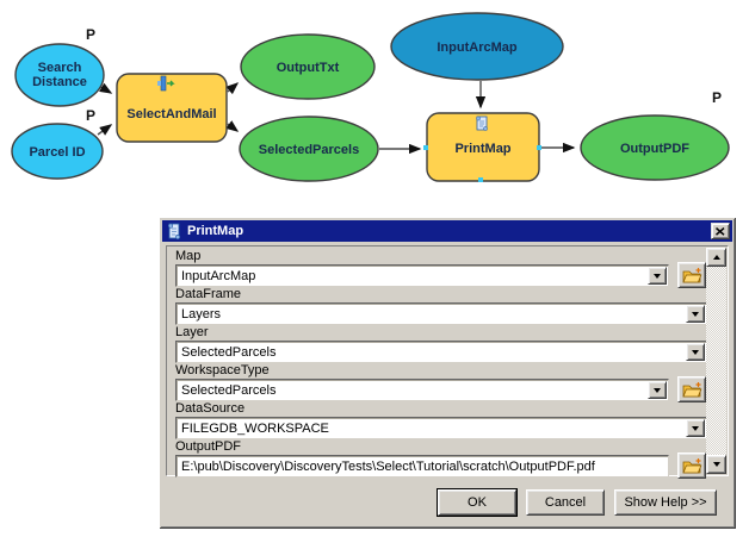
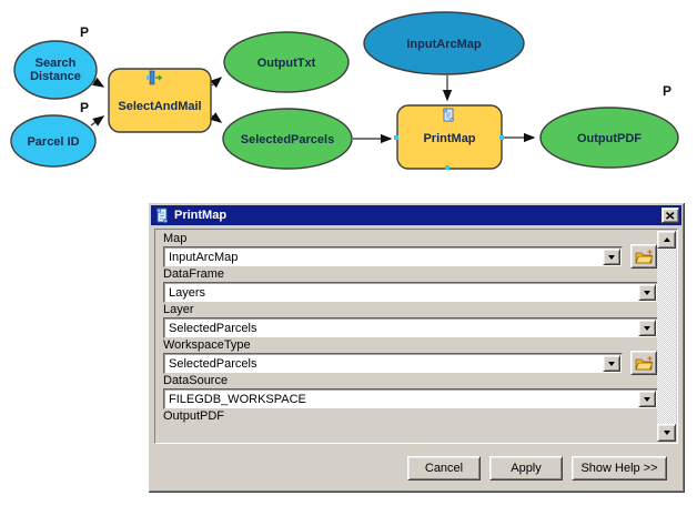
  Search
  Distance
  P
  Parcel ID
  P
  SelectAndMail
  OutputTxt
  SelectedParcels
  InputArcMap
  PrintMap
  OutputPDF
  P
  PrintMap
  Map
  InputArcMap
  DataFrame
  Layers
  Layer
  SelectedParcels
  WorkspaceType
  SelectedParcels
  DataSource
  FILEGDB_WORKSPACE
  OutputPDF
- E:\pub\Discovery\DiscoveryTests\Select\Tutorial\scratch\OutputPDF.pdf
- OK
  Cancel
+ Apply
  Show Help >>
